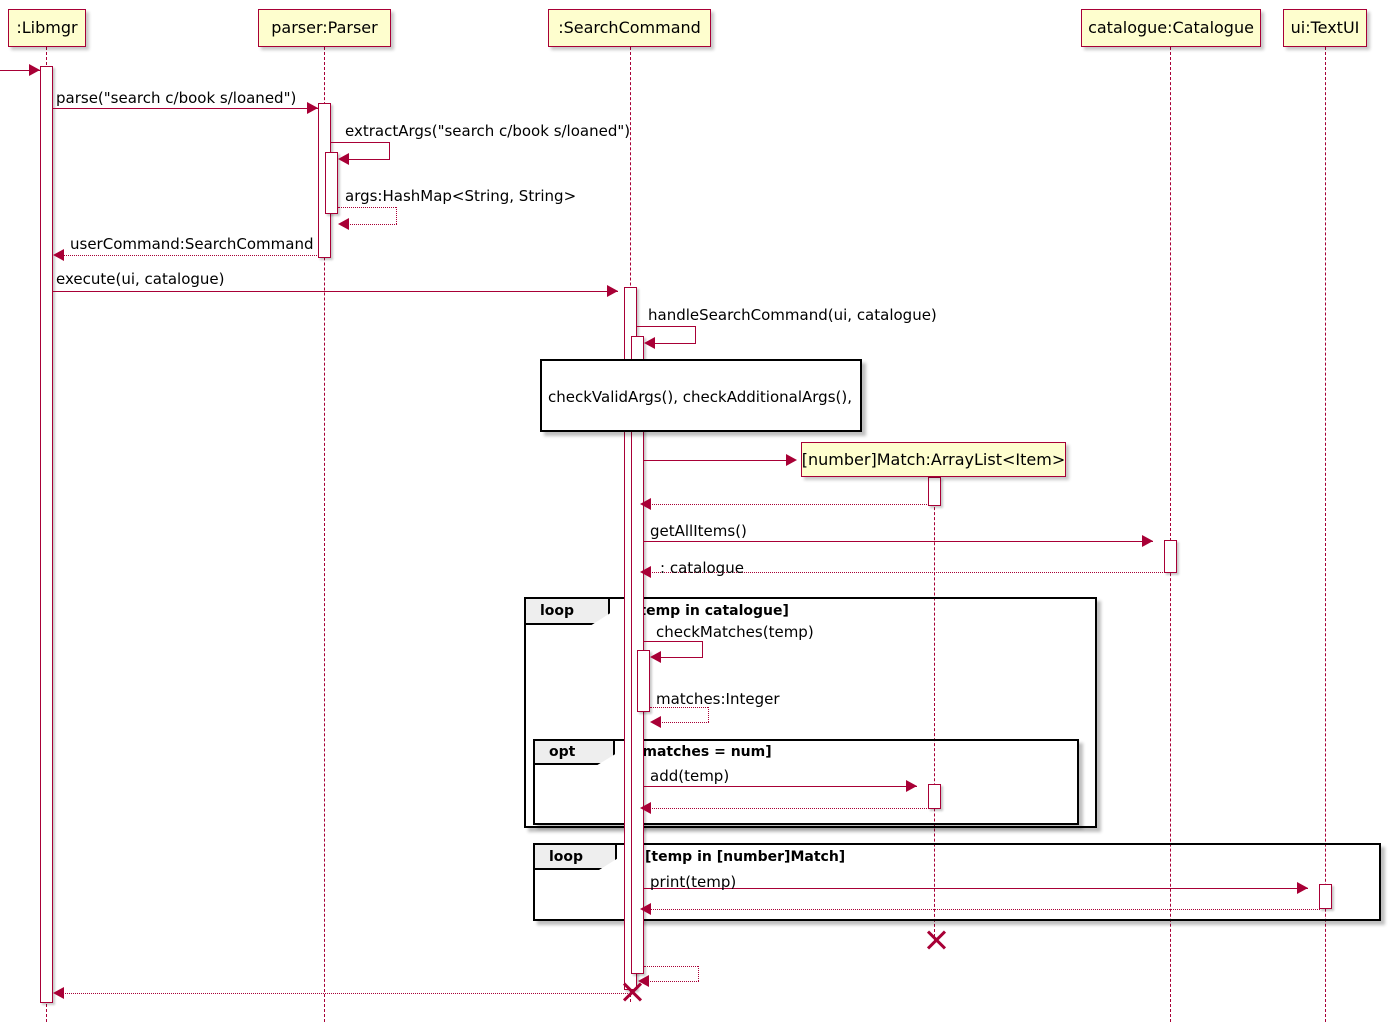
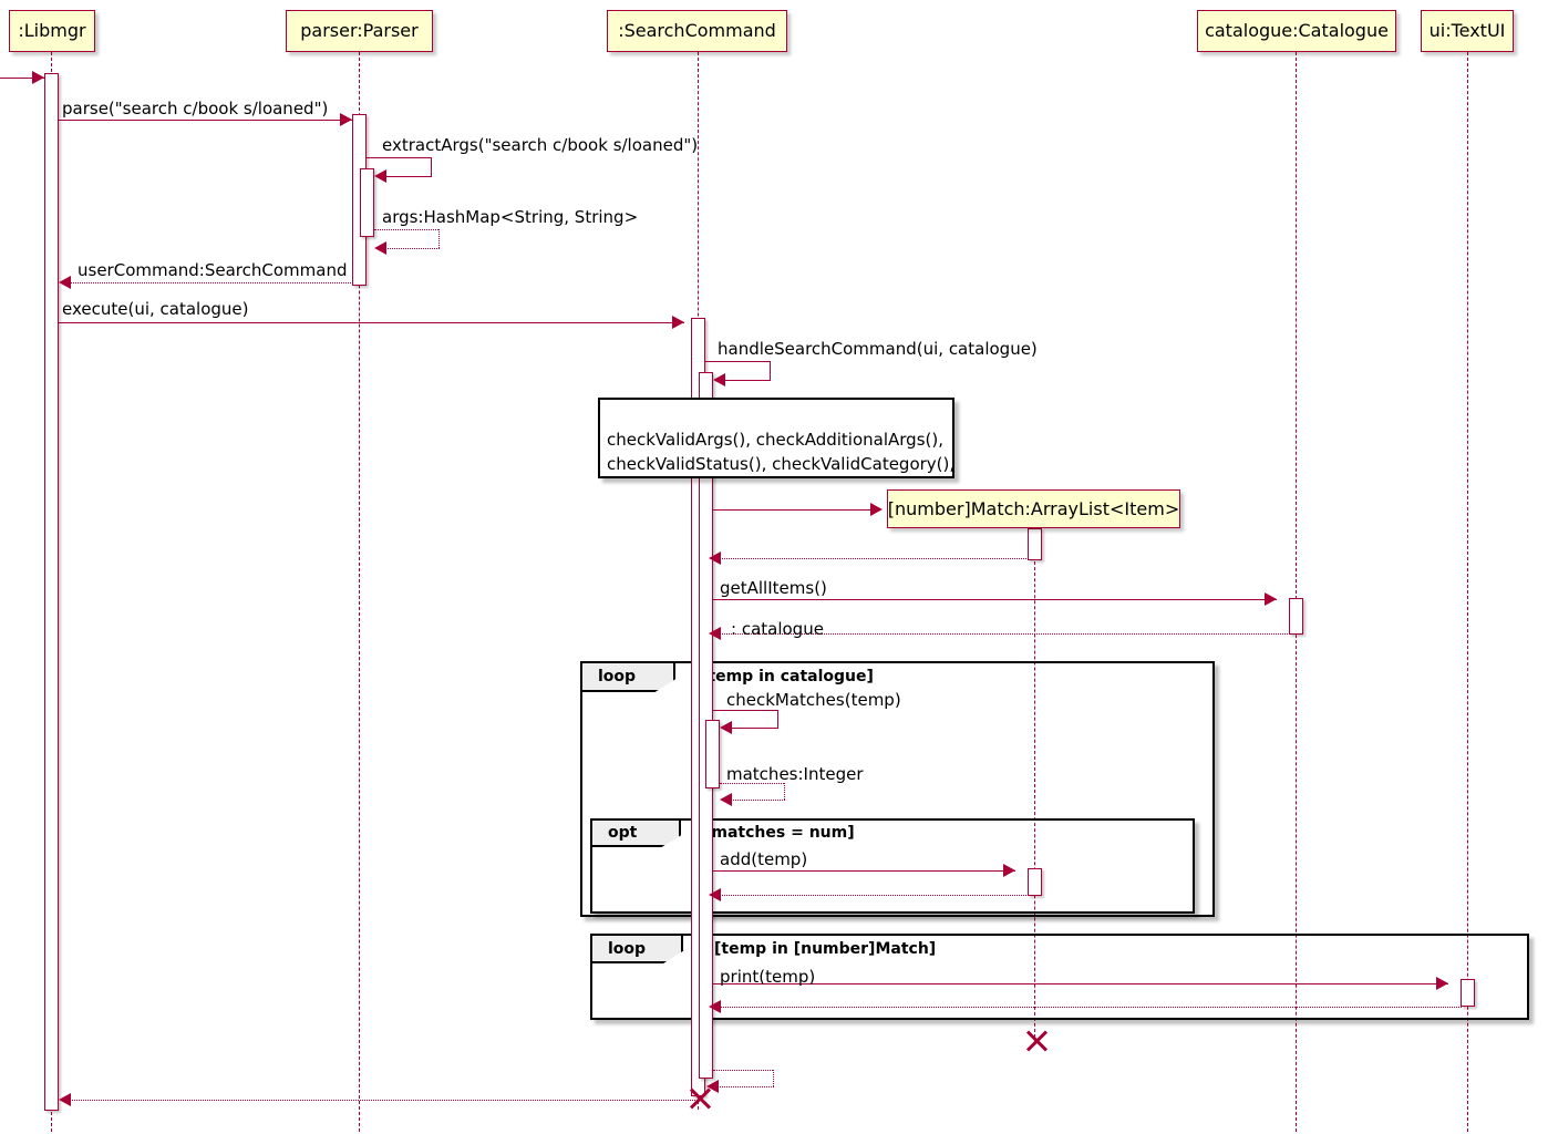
  loop
  emp in catalogue]
  opt
  matches = num]
  loop
  [temp in [number]Match]
  parse("search c/book s/loaned")
  extractArgs("search c/book s/loaned")
  args:HashMap<String, String>
  userCommand:SearchCommand
  execute(ui, catalogue)
  handleSearchCommand(ui, catalogue)
  checkValidArgs(), checkAdditionalArgs(),
+ checkValidStatus(), checkValidCategory(),
  getAllItems()
  : catalogue
  checkMatches(temp)
  matches:Integer
  add(temp)
  print(temp)
  :Libmgr
  parser:Parser
  :SearchCommand
  [number]Match:ArrayList<Item>
  catalogue:Catalogue
  ui:TextUI
